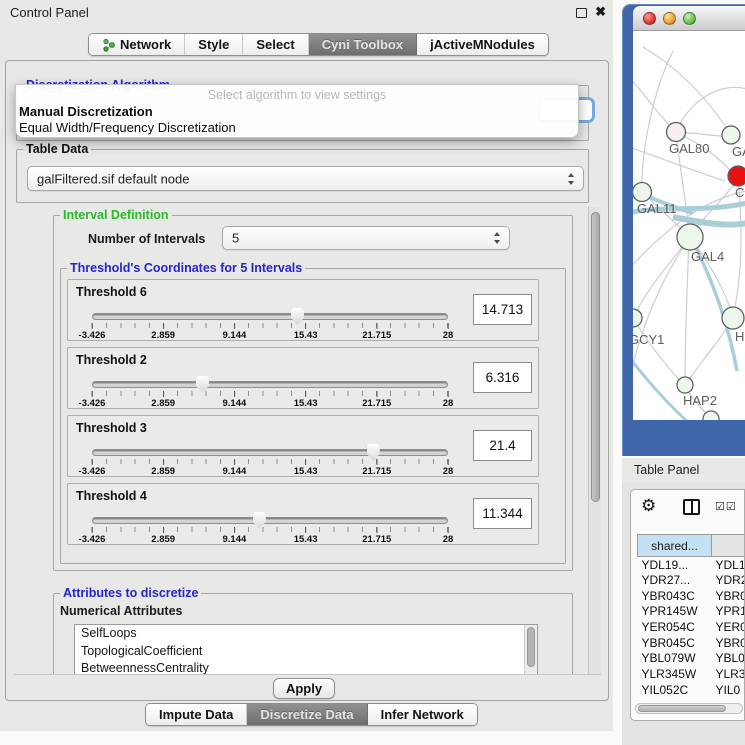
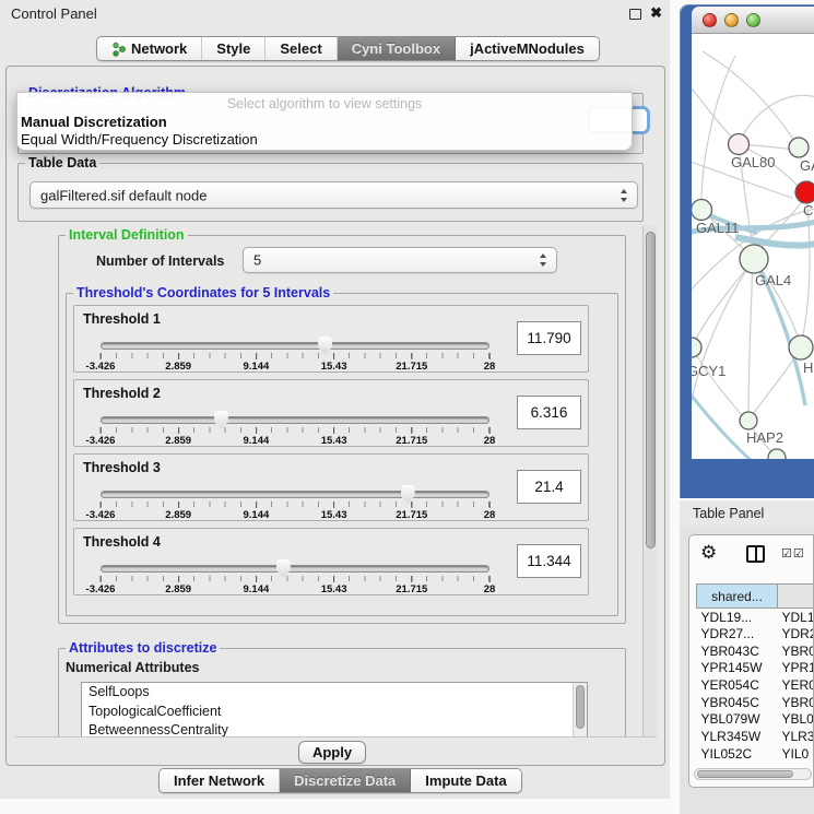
  Control Panel
  ✖
  Network
  Style
  Select
  Cyni Toolbox
  jActiveMNodules
  Select algorithm to view settings
  Manual Discretization
  Equal Width/Frequency Discretization
  Table Data
  galFiltered.sif default node
  Interval Definition
  Number of Intervals
  5
  Threshold's Coordinates for 5 Intervals
- Threshold 6
+ Threshold 1
  -3.426
  2.859
  9.144
  15.43
  21.715
  28
- 14.713
+ 11.790
  Threshold 2
  -3.426
  2.859
  9.144
  15.43
  21.715
  28
  6.316
  Threshold 3
  -3.426
  2.859
  9.144
  15.43
  21.715
  28
  21.4
  Threshold 4
  -3.426
  2.859
  9.144
  15.43
  21.715
  28
  11.344
  Attributes to discretize
  Numerical Attributes
  SelfLoops
  TopologicalCoefficient
  BetweennessCentrality
  Apply
- Impute Data
+ Infer Network
  Discretize Data
- Infer Network
+ Impute Data
  GAL80
  C
  GAL11
  GAL4
  GCY1
  H
  HAP2
  Table Panel
  ⚙
  ☑☑
  shared...
  YDL19...	YDL1
  YDR27...	YDR
  YBR043C	YBR0
  YPR145W	YPR1
  YER054C	YER0
  YBR045C	YBR0
  YBL079W	YBL0
  YLR345W	YLR3
  YIL052C	YIL0
